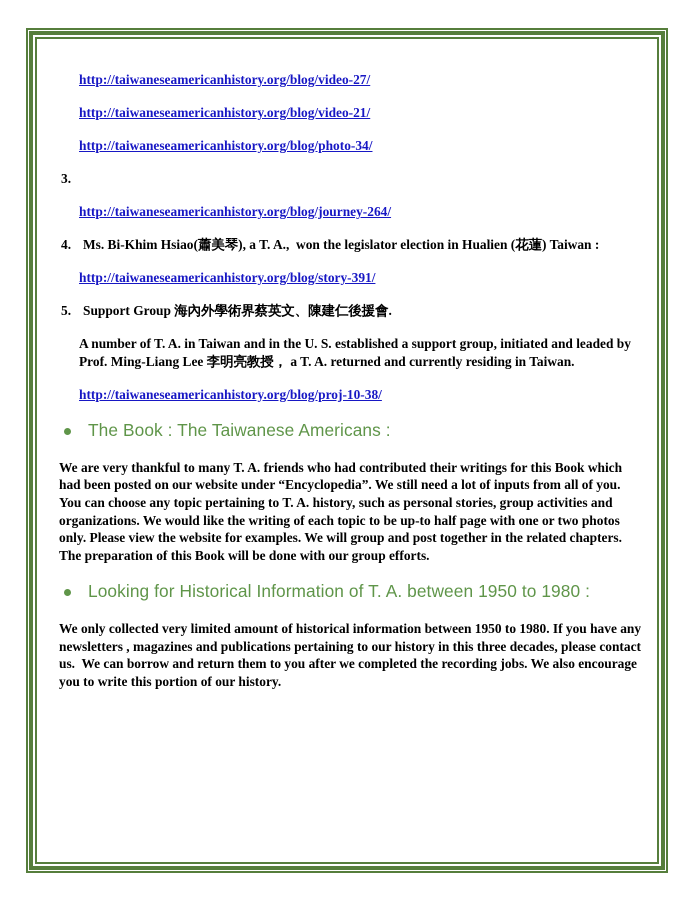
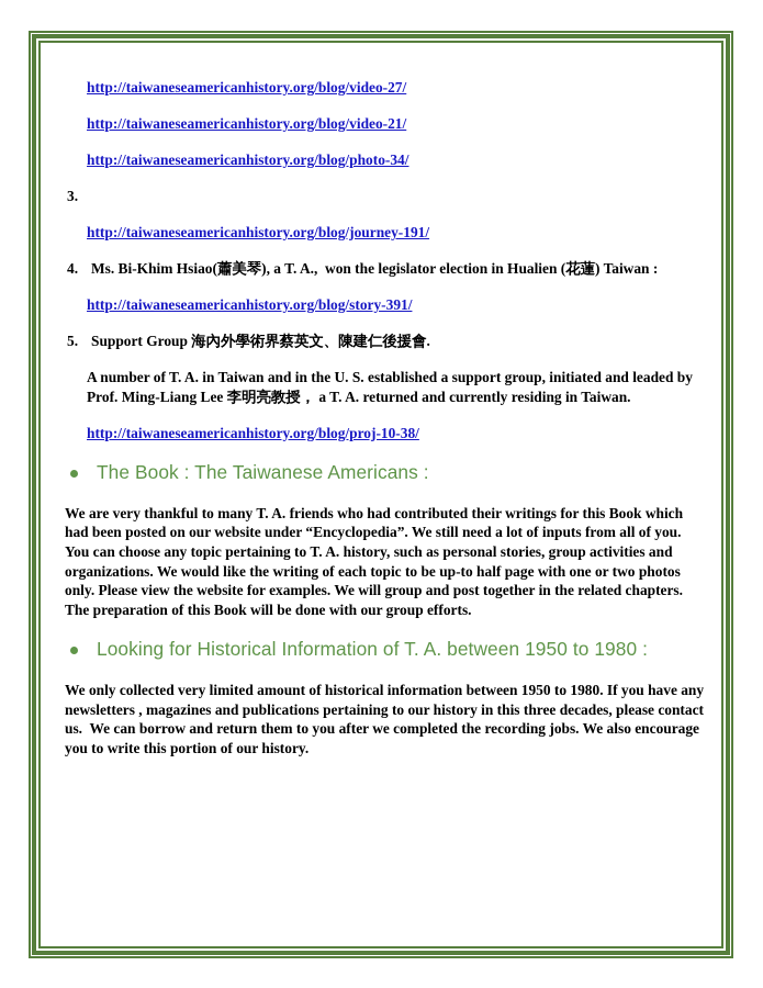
  http://taiwaneseamericanhistory.org/blog/video-27/
  http://taiwaneseamericanhistory.org/blog/video-21/
  http://taiwaneseamericanhistory.org/blog/photo-34/
  3.
- http://taiwaneseamericanhistory.org/blog/journey-264/
+ http://taiwaneseamericanhistory.org/blog/journey-191/
  4.
  Ms. Bi-Khim Hsiao(蕭美琴), a T. A., won the legislator election in Hualien (花蓮) Taiwan :
  http://taiwaneseamericanhistory.org/blog/story-391/
  5.
  Support Group 海內外學術界蔡英文、陳建仁後援會.
  A number of T. A. in Taiwan and in the U. S. established a support group, initiated and leaded by Prof. Ming-Liang Lee 李明亮教授， a T. A. returned and currently residing in Taiwan.
  http://taiwaneseamericanhistory.org/blog/proj-10-38/
  The Book : The Taiwanese Americans :
  We are very thankful to many T. A. friends who had contributed their writings for this Book which had been posted on our website under “Encyclopedia”. We still need a lot of inputs from all of you. You can choose any topic pertaining to T. A. history, such as personal stories, group activities and organizations. We would like the writing of each topic to be up-to half page with one or two photos only. Please view the website for examples. We will group and post together in the related chapters. The preparation of this Book will be done with our group efforts.
  Looking for Historical Information of T. A. between 1950 to 1980 :
  We only collected very limited amount of historical information between 1950 to 1980. If you have any newsletters , magazines and publications pertaining to our history in this three decades, please contact us. We can borrow and return them to you after we completed the recording jobs. We also encourage you to write this portion of our history.
